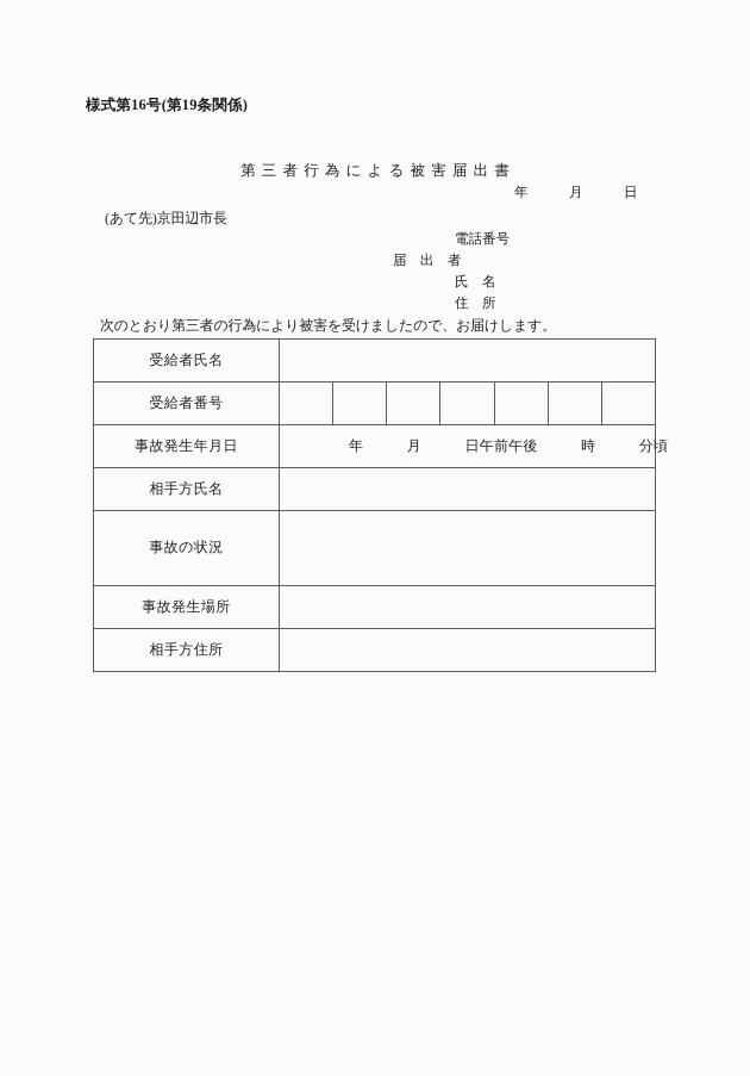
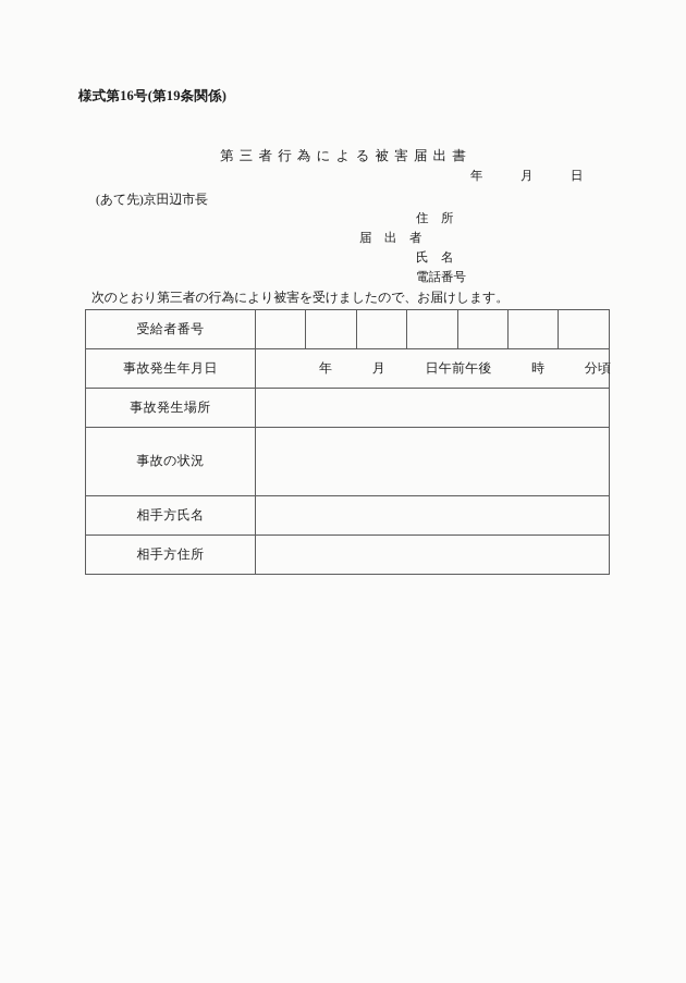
  様式第16号(第19条関係)
  第三者行為による被害届出書
  年 月 日
  (あて先)京田辺市長
- 電話番号
+ 住 所
  届 出 者
  氏 名
- 住 所
+ 電話番号
  次のとおり第三者の行為により被害を受けましたので、お届けします。
- 受給者氏名
  受給者番号
  事故発生年月日	年 月 日午前午後 時 分頃
- 相手方氏名
+ 事故発生場所
  事故の状況
- 事故発生場所
+ 相手方氏名
  相手方住所
